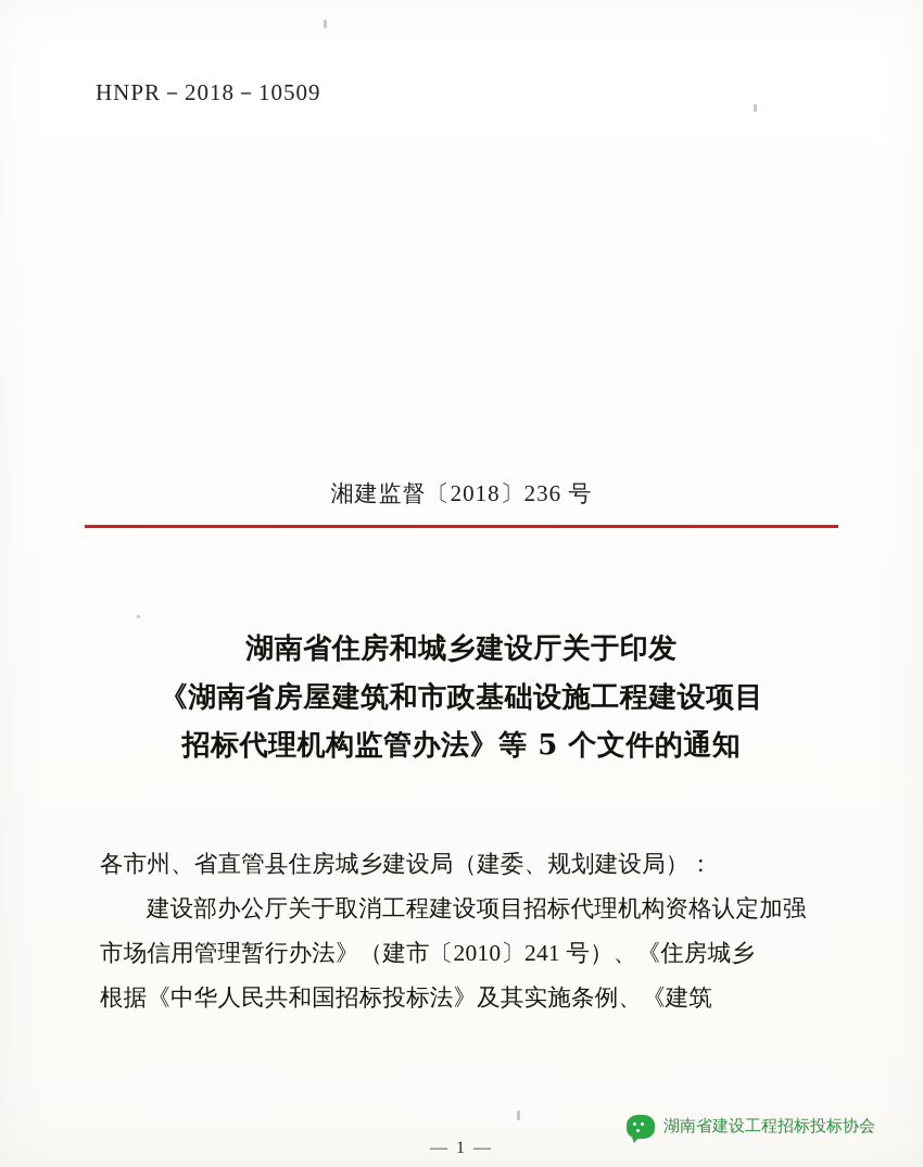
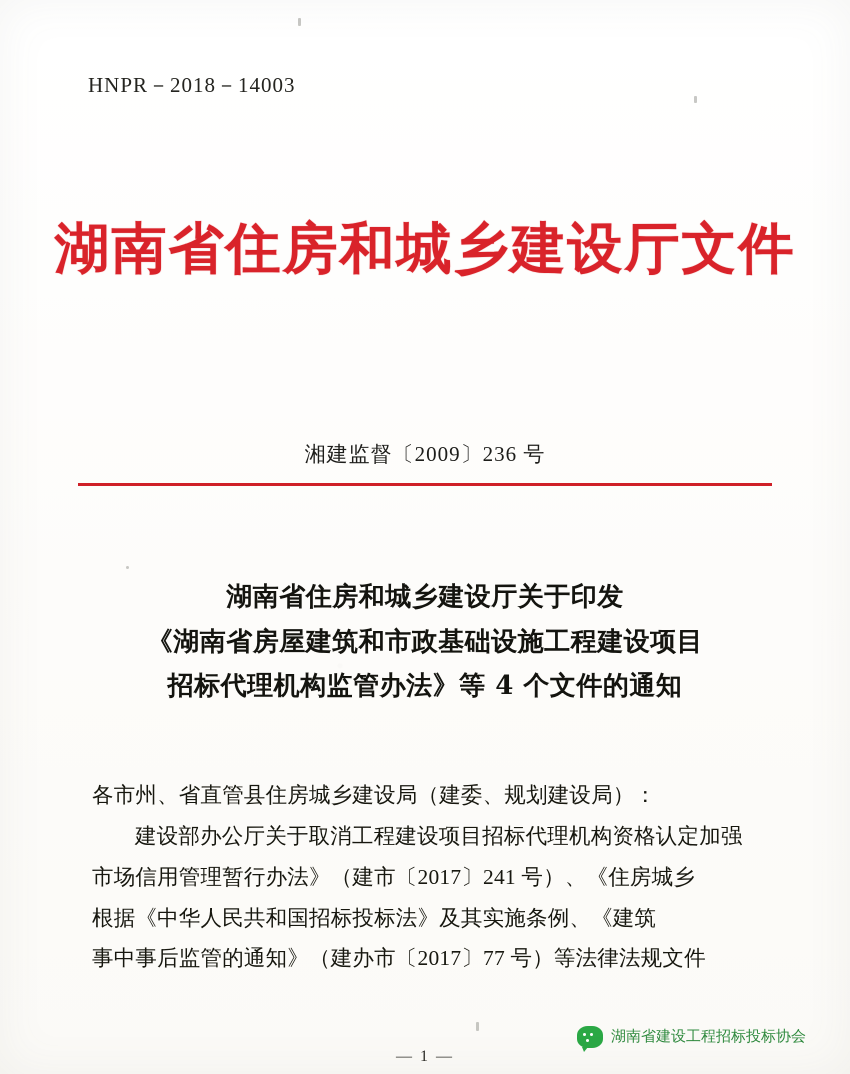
- HNPR－2018－10509
+ HNPR－2018－14003
+ 湖南省住房和城乡建设厅文件
- 湘建监督〔2018〕236 号
+ 湘建监督〔2009〕236 号
  湖南省住房和城乡建设厅关于印发
  《湖南省房屋建筑和市政基础设施工程建设项目
- 招标代理机构监管办法》等 5 个文件的通知
+ 招标代理机构监管办法》等 4 个文件的通知
  各市州、省直管县住房城乡建设局（建委、规划建设局）：
  建设部办公厅关于取消工程建设项目招标代理机构资格认定加强
- 市场信用管理暂行办法》（建市〔2010〕241 号）、《住房城乡
+ 市场信用管理暂行办法》（建市〔2017〕241 号）、《住房城乡
  根据《中华人民共和国招标投标法》及其实施条例、《建筑
+ 事中事后监管的通知》（建办市〔2017〕77 号）等法律法规文件
  湖南省建设工程招标投标协会
  — 1 —
